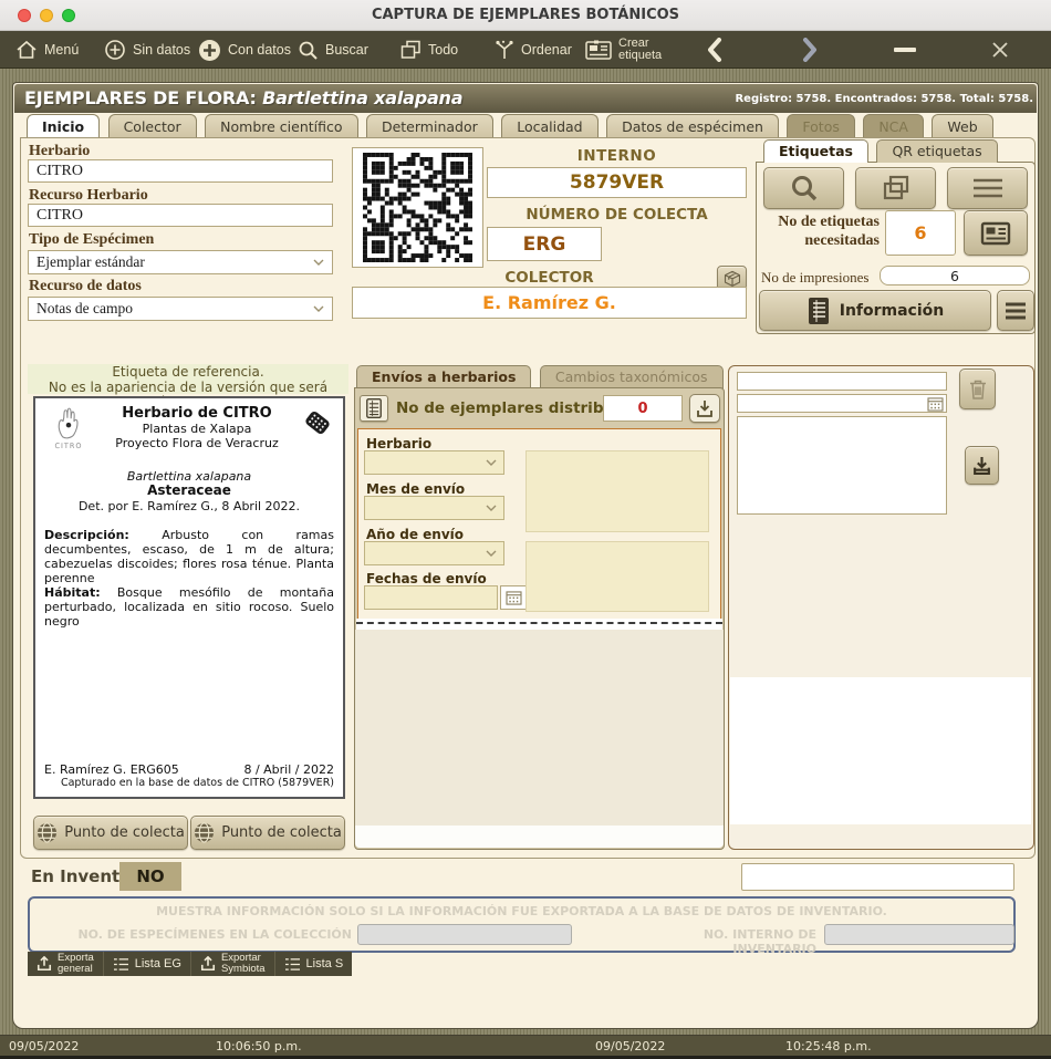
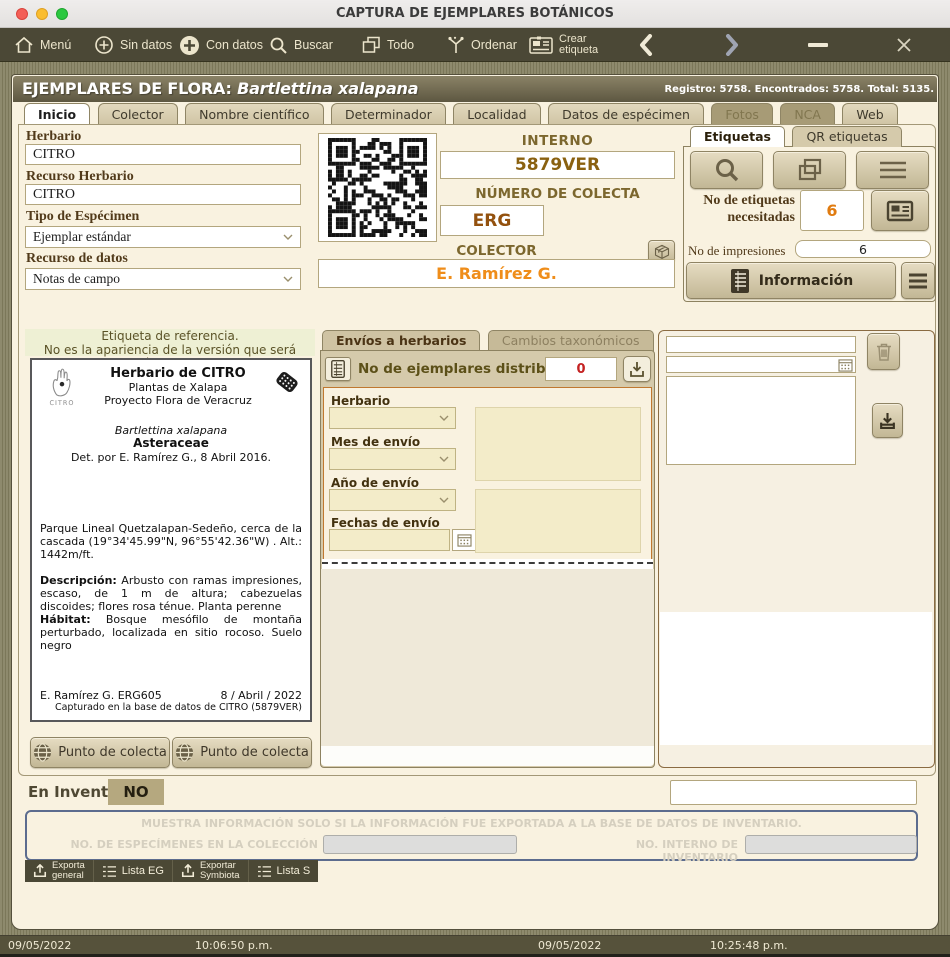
  CAPTURA DE EJEMPLARES BOTÁNICOS
  Menú
  Sin datos
  Con datos
  Buscar
  Todo
  Ordenar
  Crear
  etiqueta
  EJEMPLARES DE FLORA: Bartlettina xalapana
- Registro: 5758. Encontrados: 5758. Total: 5758.
+ Registro: 5758. Encontrados: 5758. Total: 5135.
  Inicio Colector Nombre científico Determinador Localidad Datos de espécimen Fotos NCA Web
  Herbario
  CITRO
  Recurso Herbario
  CITRO
  Tipo de Espécimen
  Ejemplar estándar
  Recurso de datos
  Notas de campo
  INTERNO
  5879VER
  NÚMERO DE COLECTA
  ERG
  COLECTOR
  E. Ramírez G.
  Etiquetas QR etiquetas
  No de etiquetas
  necesitadas
  6
  No de impresiones
  6
  Información
  Etiqueta de referencia.
  No es la apariencia de la versión que será
  CITRO
  Herbario de CITRO
  Plantas de Xalapa
  Proyecto Flora de Veracruz
  Bartlettina xalapana
  Asteraceae
- Det. por E. Ramírez G., 8 Abril 2022.
+ Det. por E. Ramírez G., 8 Abril 2016.
+ Parque Lineal Quetzalapan-Sedeño, cerca de la cascada (19°34'45.99"N, 96°55'42.36"W) . Alt.: 1442m/ft.
- Descripción: Arbusto con ramas decumbentes, escaso, de 1 m de altura; cabezuelas discoides; flores rosa ténue. Planta perenne
+ Descripción: Arbusto con ramas impresiones, escaso, de 1 m de altura; cabezuelas discoides; flores rosa ténue. Planta perenne
  Hábitat: Bosque mesófilo de montaña perturbado, localizada en sitio rocoso. Suelo negro
  E. Ramírez G. ERG605
  8 / Abril / 2022
  Capturado en la base de datos de CITRO (5879VER)
  Punto de colecta
  Punto de colecta
  Envíos a herbarios Cambios taxonómicos
  No de ejemplares distrib
  0
  Herbario
  Mes de envío
  Año de envío
  Fechas de envío
  NO
  MUESTRA INFORMACIÓN SOLO SI LA INFORMACIÓN FUE EXPORTADA A LA BASE DE DATOS DE INVENTARIO.
  NO. DE ESPECÍMENES EN LA COLECCIÓN
  NO. INTERNO DE INVENTARIO
  Exporta
  general
  Lista EG
  Exportar
  Symbiota
  Lista S
  09/05/2022
  10:06:50 p.m.
  09/05/2022
  10:25:48 p.m.
